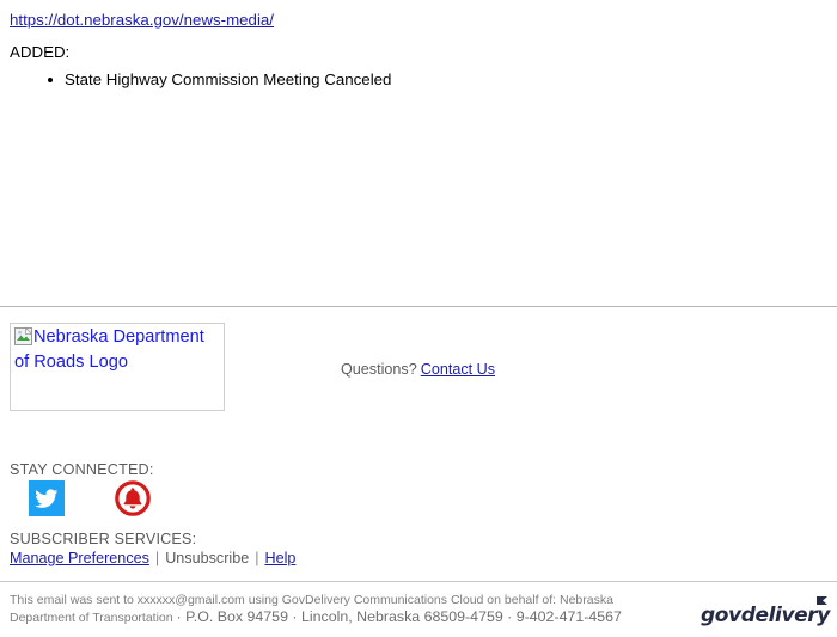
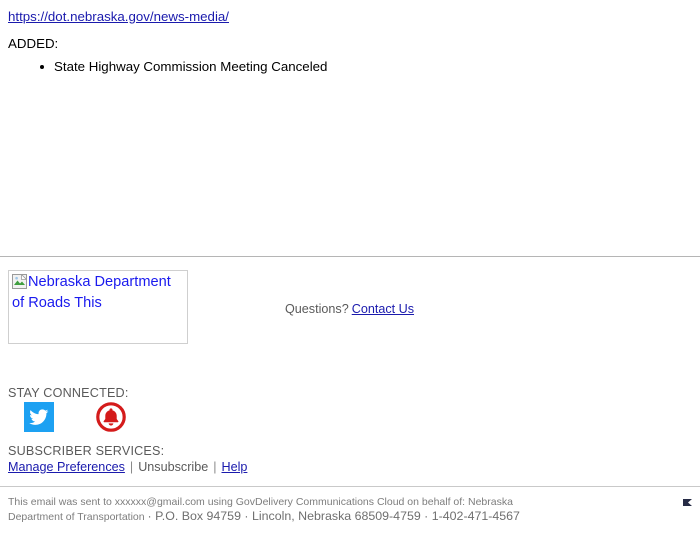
  https://dot.nebraska.gov/news-media/
  ADDED:
  State Highway Commission Meeting Canceled
- Nebraska Department of Roads Logo
+ Nebraska Department of Roads This
  Questions? Contact Us
  STAY CONNECTED:
  SUBSCRIBER SERVICES:
  Manage Preferences | Unsubscribe | Help
- This email was sent to xxxxxx@gmail.com using GovDelivery Communications Cloud on behalf of: Nebraska Department of Transportation · P.O. Box 94759 · Lincoln, Nebraska 68509-4759 · 9-402-471-4567
+ This email was sent to xxxxxx@gmail.com using GovDelivery Communications Cloud on behalf of: Nebraska Department of Transportation · P.O. Box 94759 · Lincoln, Nebraska 68509-4759 · 1-402-471-4567
- govdelivery
